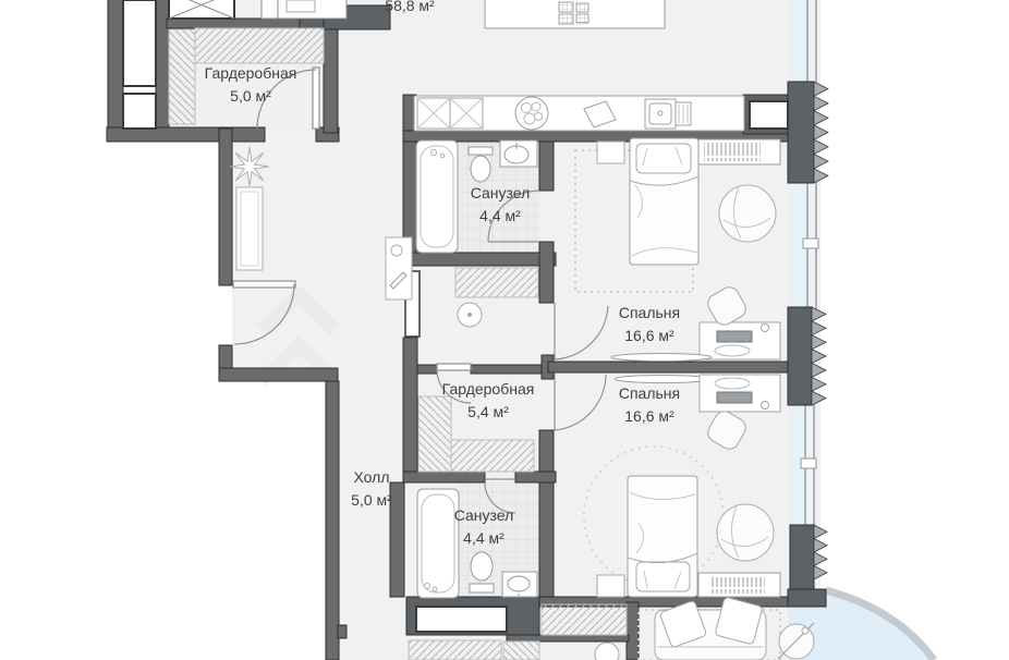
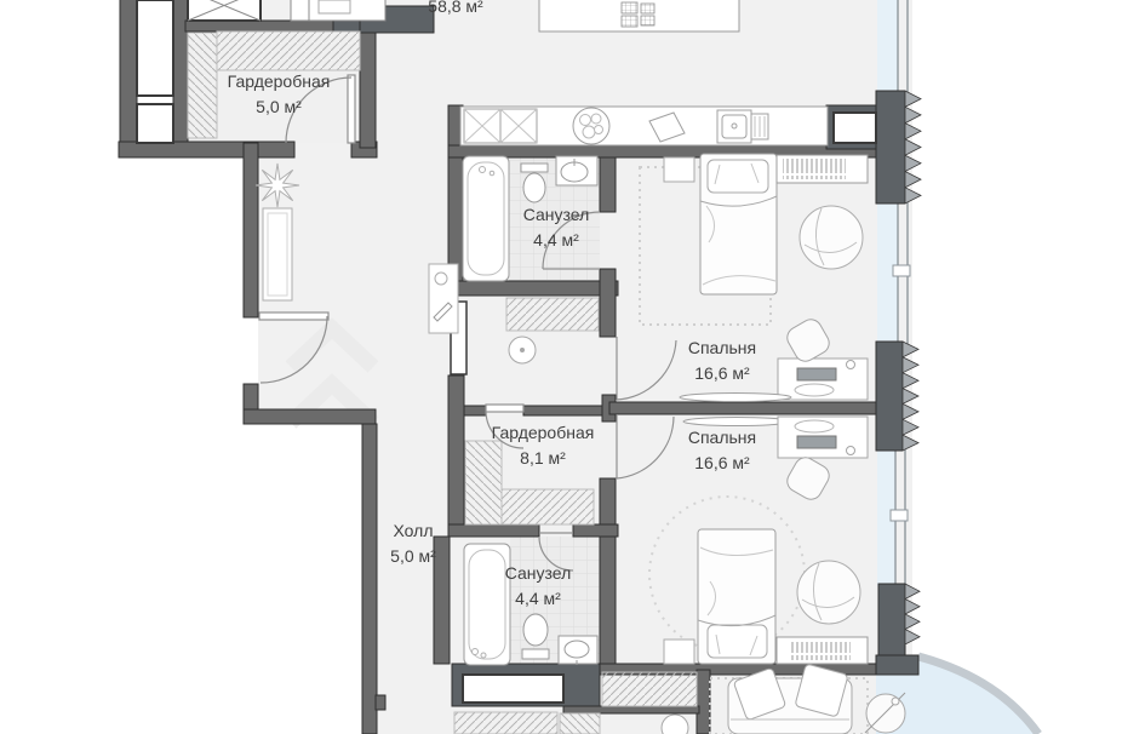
  58,8 м²
  Гардеробная
  5,0 м²
  Санузел
  4,4 м²
  Спальня
  16,6 м²
  Гардеробная
- 5,4 м²
+ 8,1 м²
  Спальня
  16,6 м²
  Холл
  5,0 м²
  Санузел
  4,4 м²
